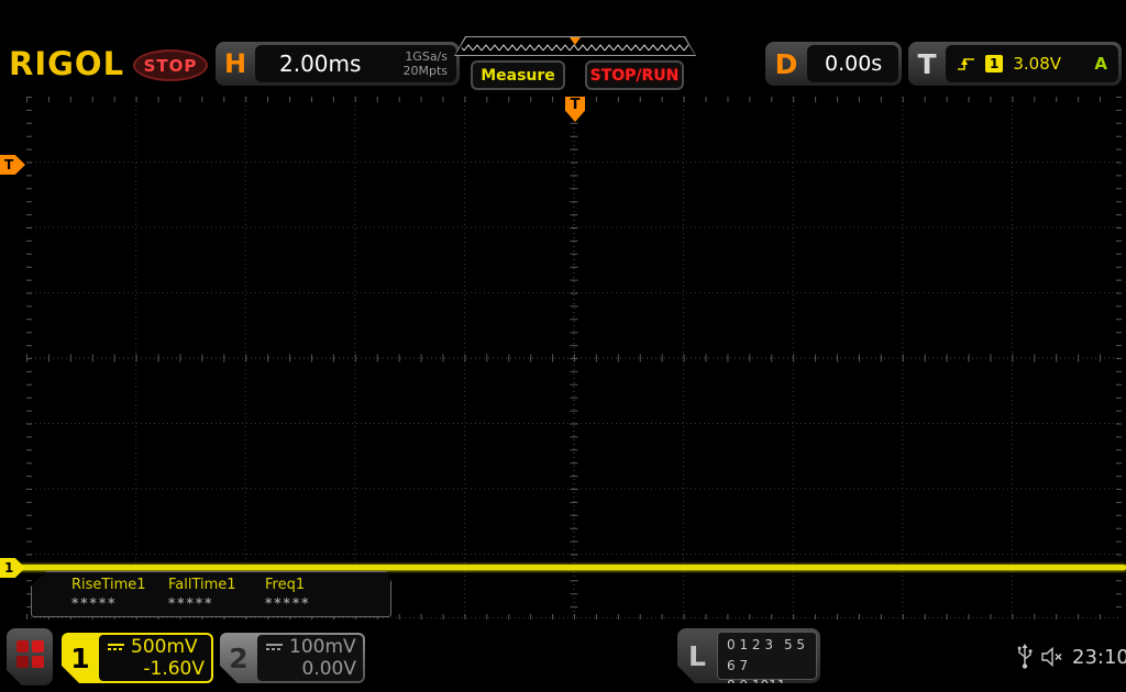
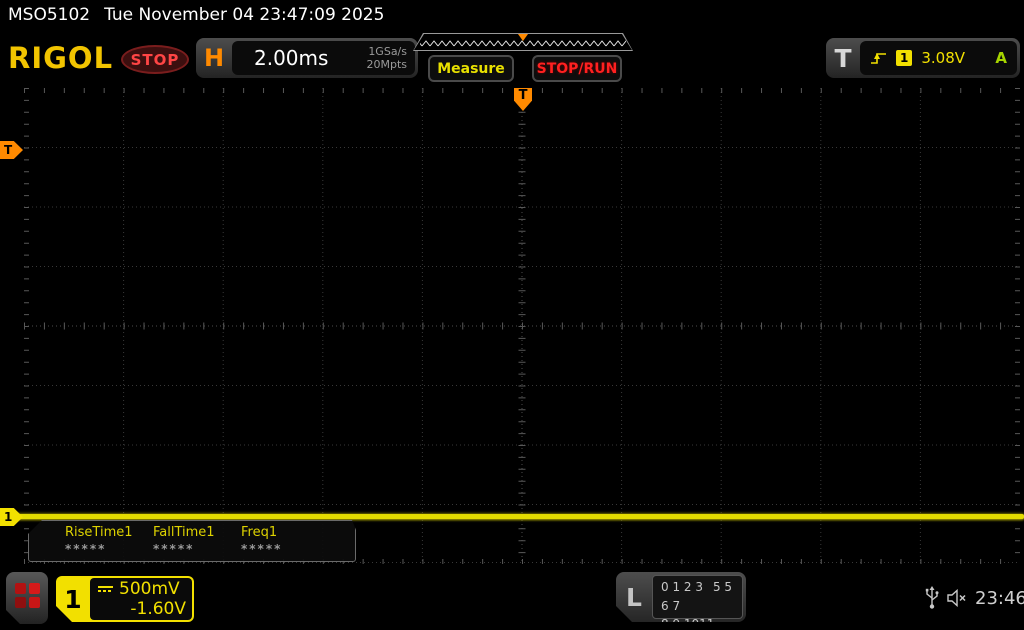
+ MSO5102 Tue November 04 23:47:09 2025
  RIGOL
  STOP
  H
  2.00ms
  1GSa/s
  20Mpts
  Measure
  STOP/RUN
- D
- 0.00s
  T
  1
  3.08V
  A
  T
  T
  1
  RiseTime1
  *****
  FallTime1
  *****
  Freq1
  *****
  1
  500mV
  -1.60V
- 2
- 100mV
- 0.00V
  L
  0 1 2 3 5 5 6 7
- 23:10
+ 23:46
